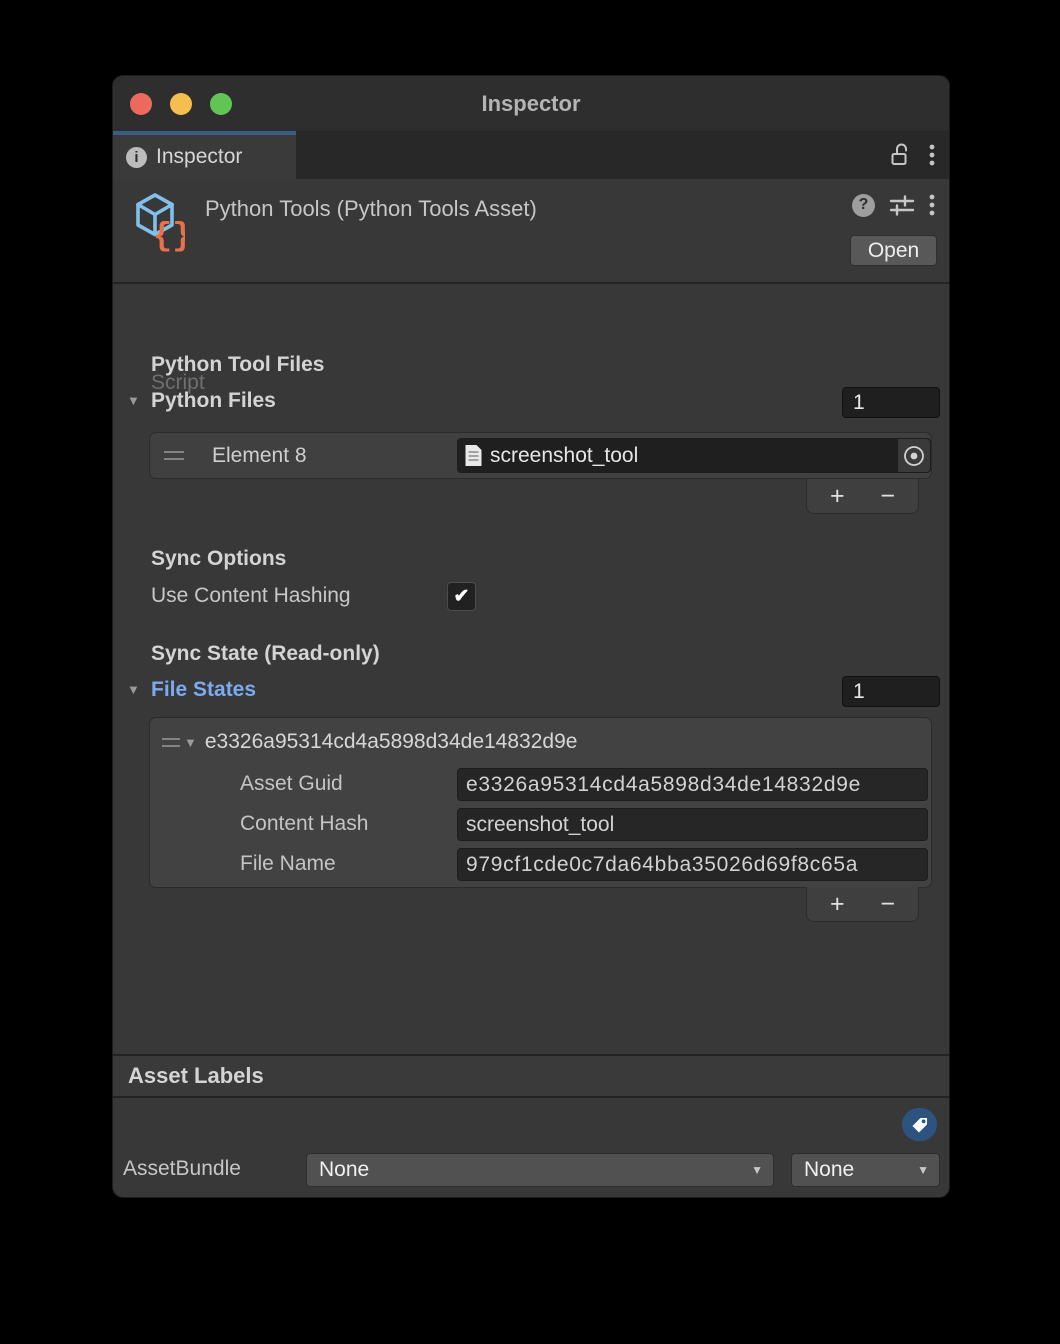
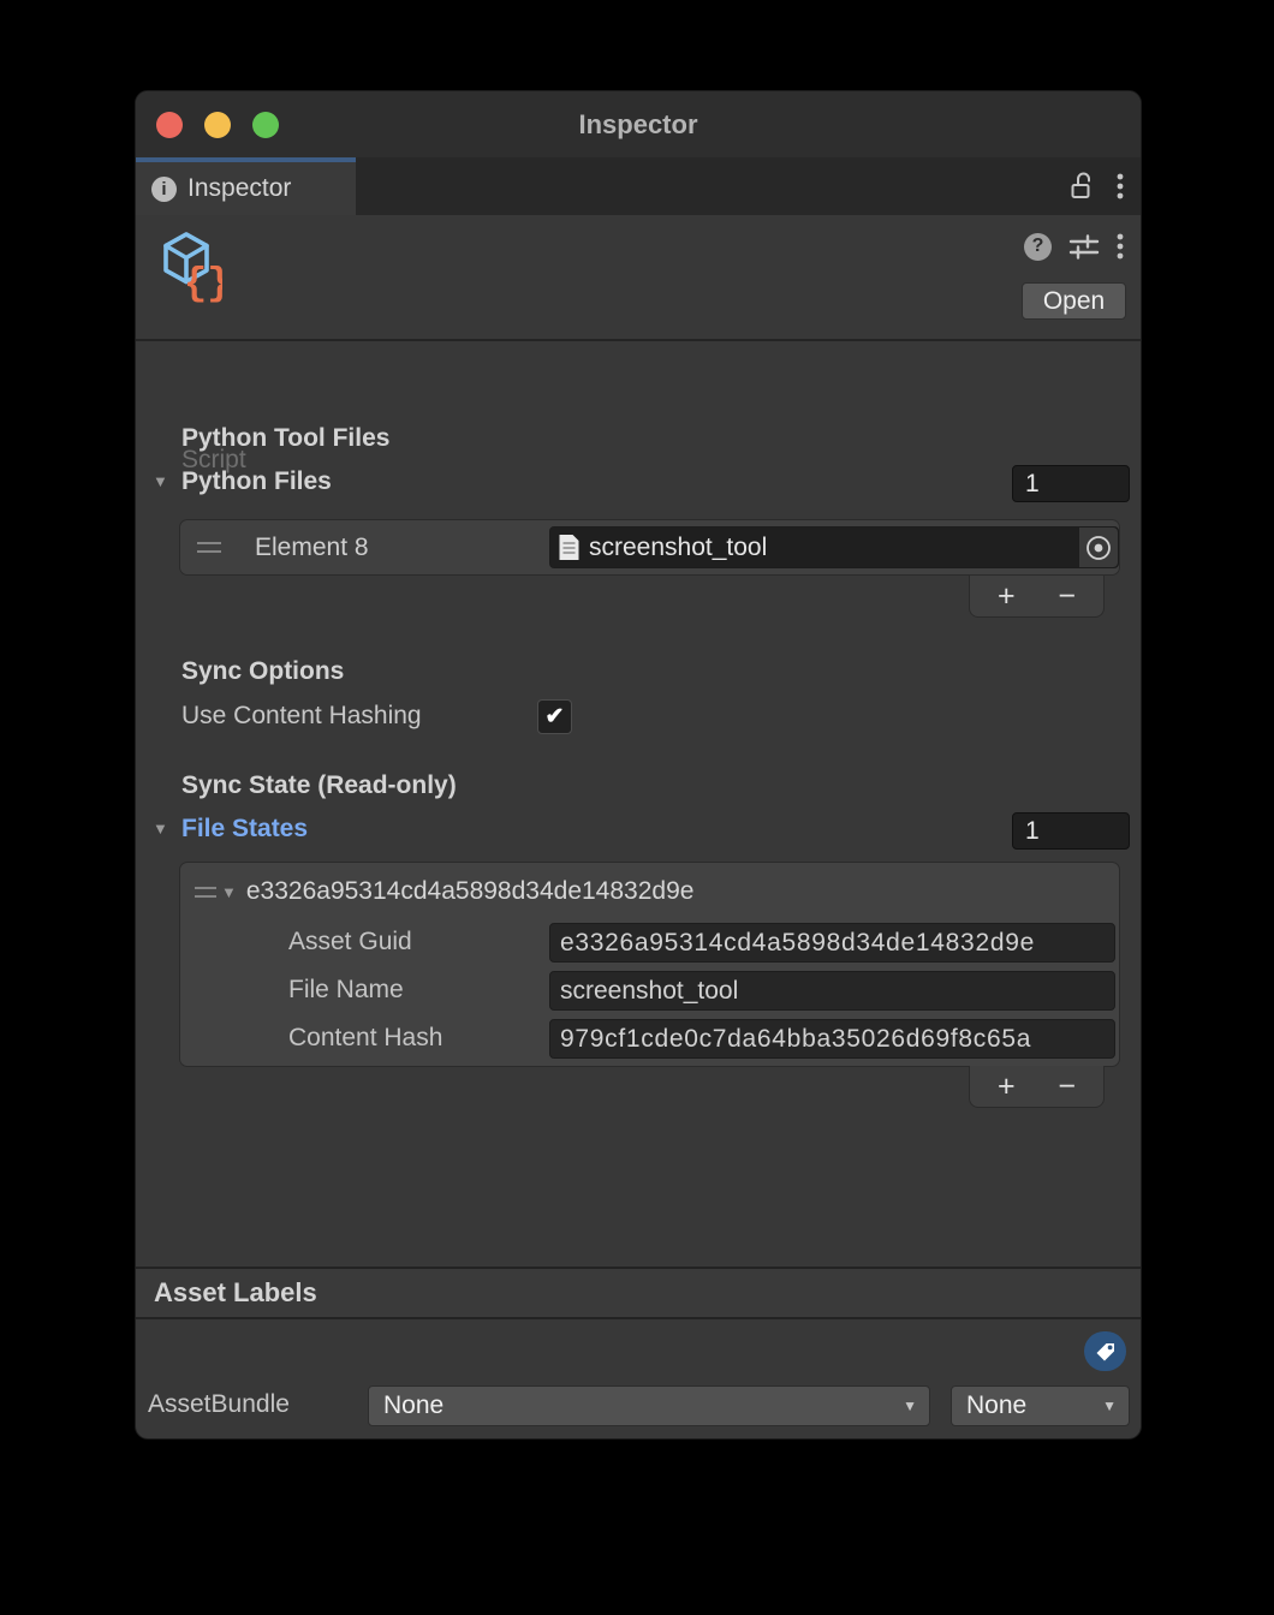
  Inspector
  i
  Inspector
  {}
- Python Tools (Python Tools Asset)
  ?
  Open
  Script
  Python Tool Files
  ▼
  Python Files
  1
  Element 8
  screenshot_tool
  +
  −
  Sync Options
  Use Content Hashing
  ✔
  Sync State (Read-only)
  ▼
  File States
  1
  ▼
  e3326a95314cd4a5898d34de14832d9e
  Asset Guid
  e3326a95314cd4a5898d34de14832d9e
- Content Hash
+ File Name
  screenshot_tool
- File Name
+ Content Hash
  979cf1cde0c7da64bba35026d69f8c65a
  +
  −
  Asset Labels
  AssetBundle
  None
  ▼
  None
  ▼
